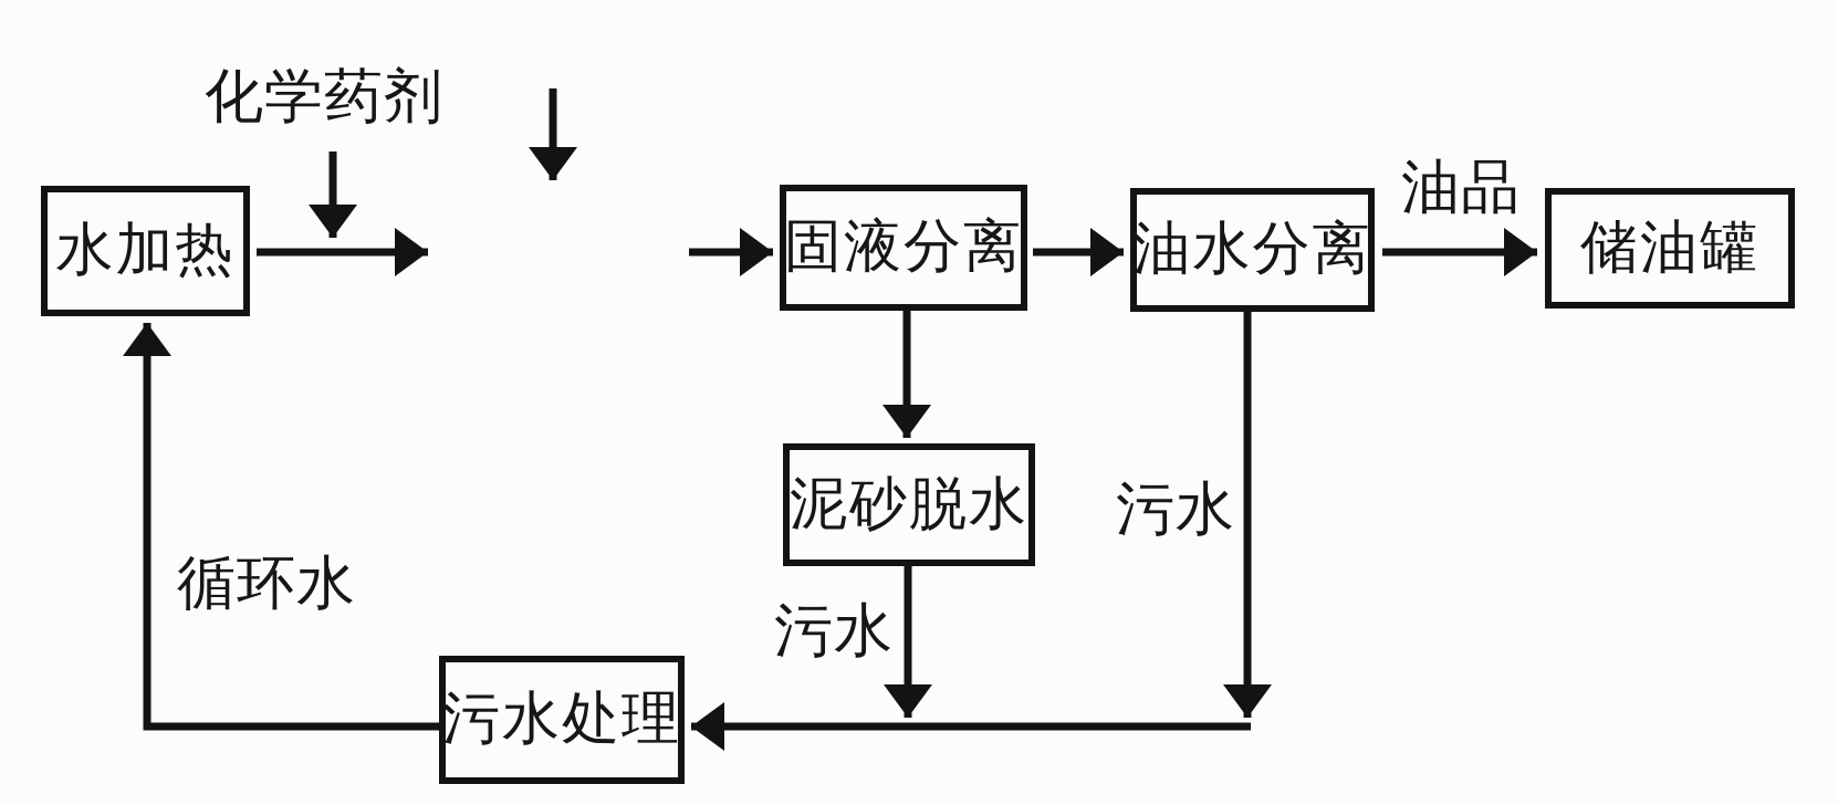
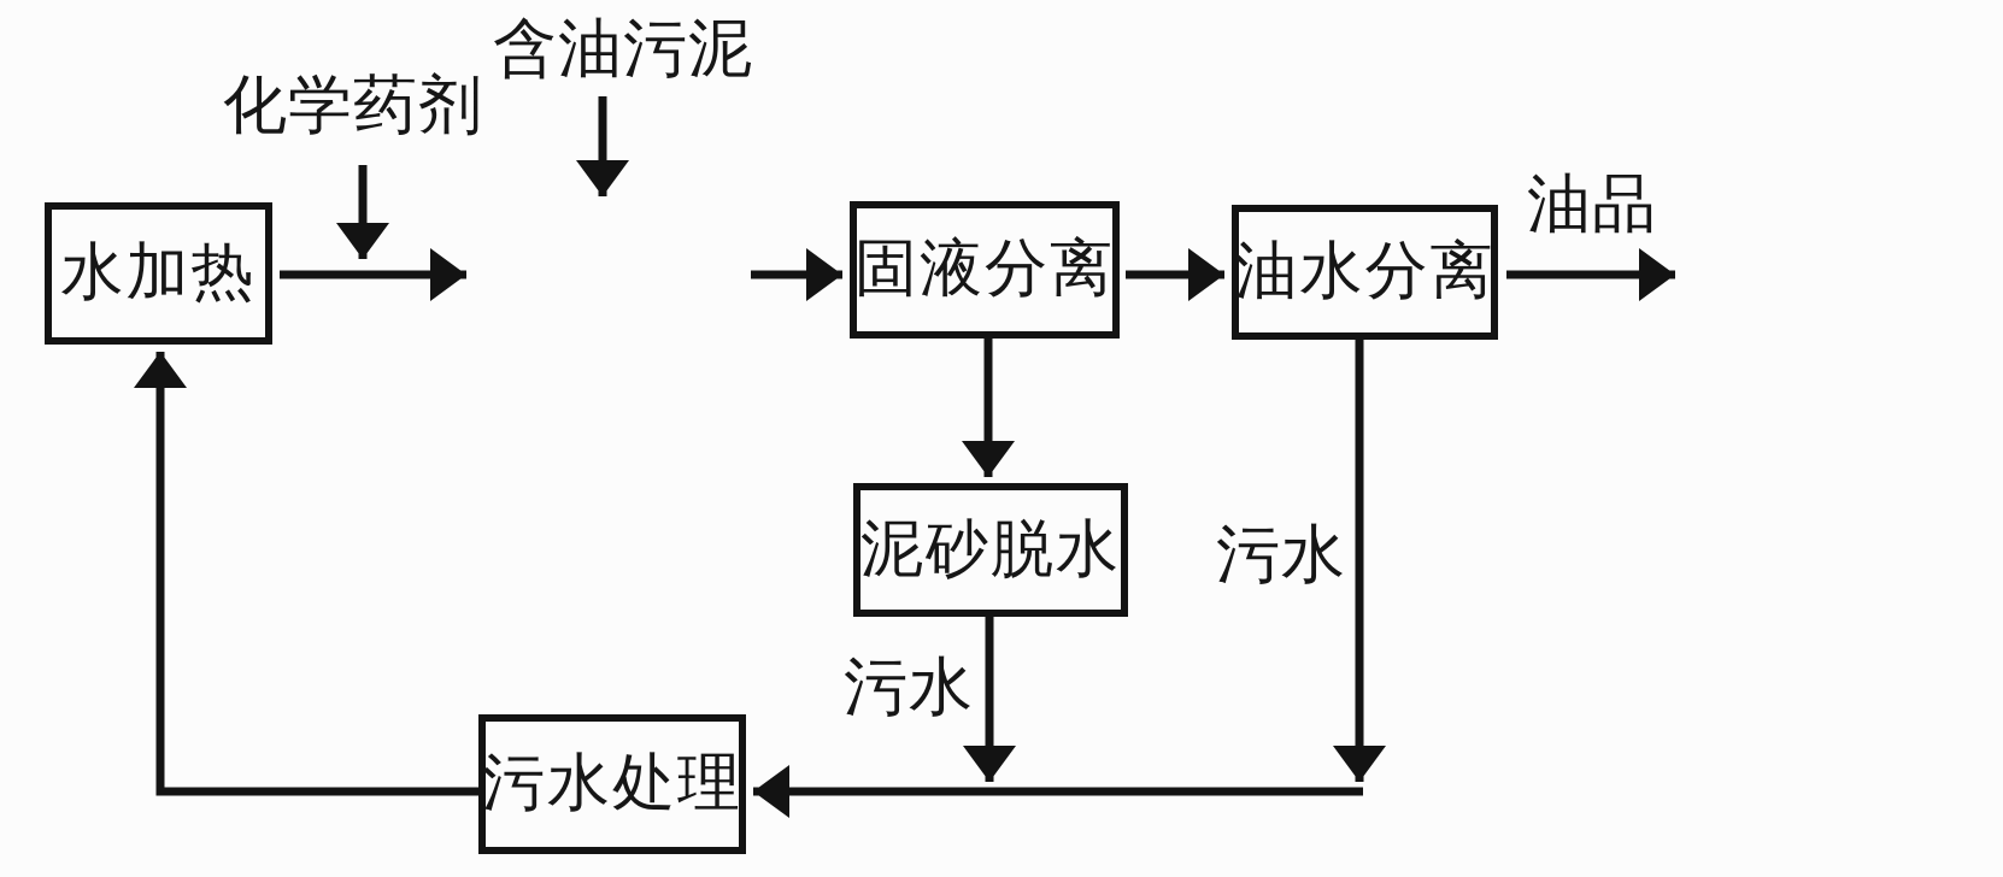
  水加热
  固液分离
  油水分离
- 储油罐
  泥砂脱水
  污水处理
  化学药剂
+ 含油污泥
  油品
  污水
  污水
- 循环水
